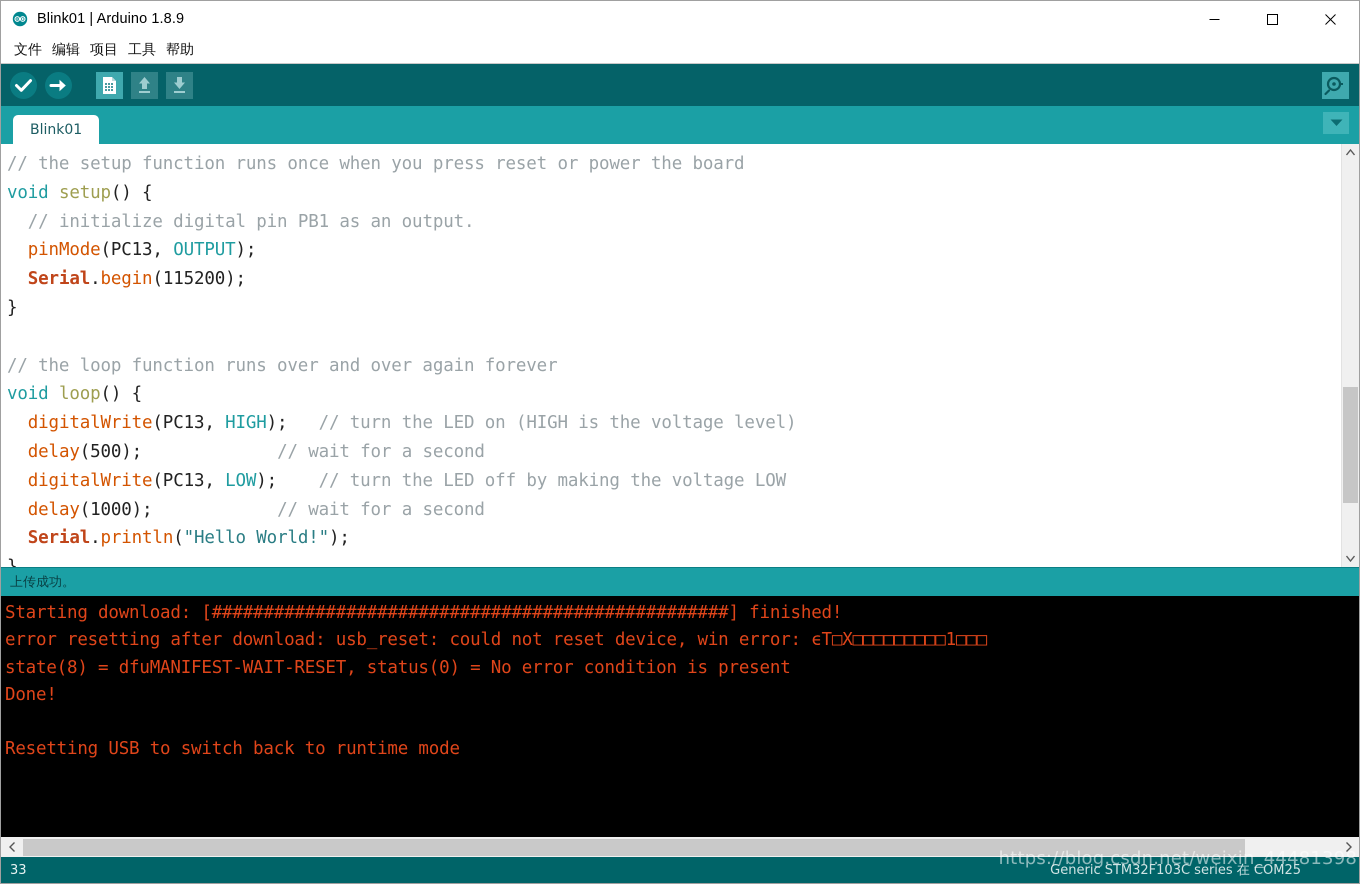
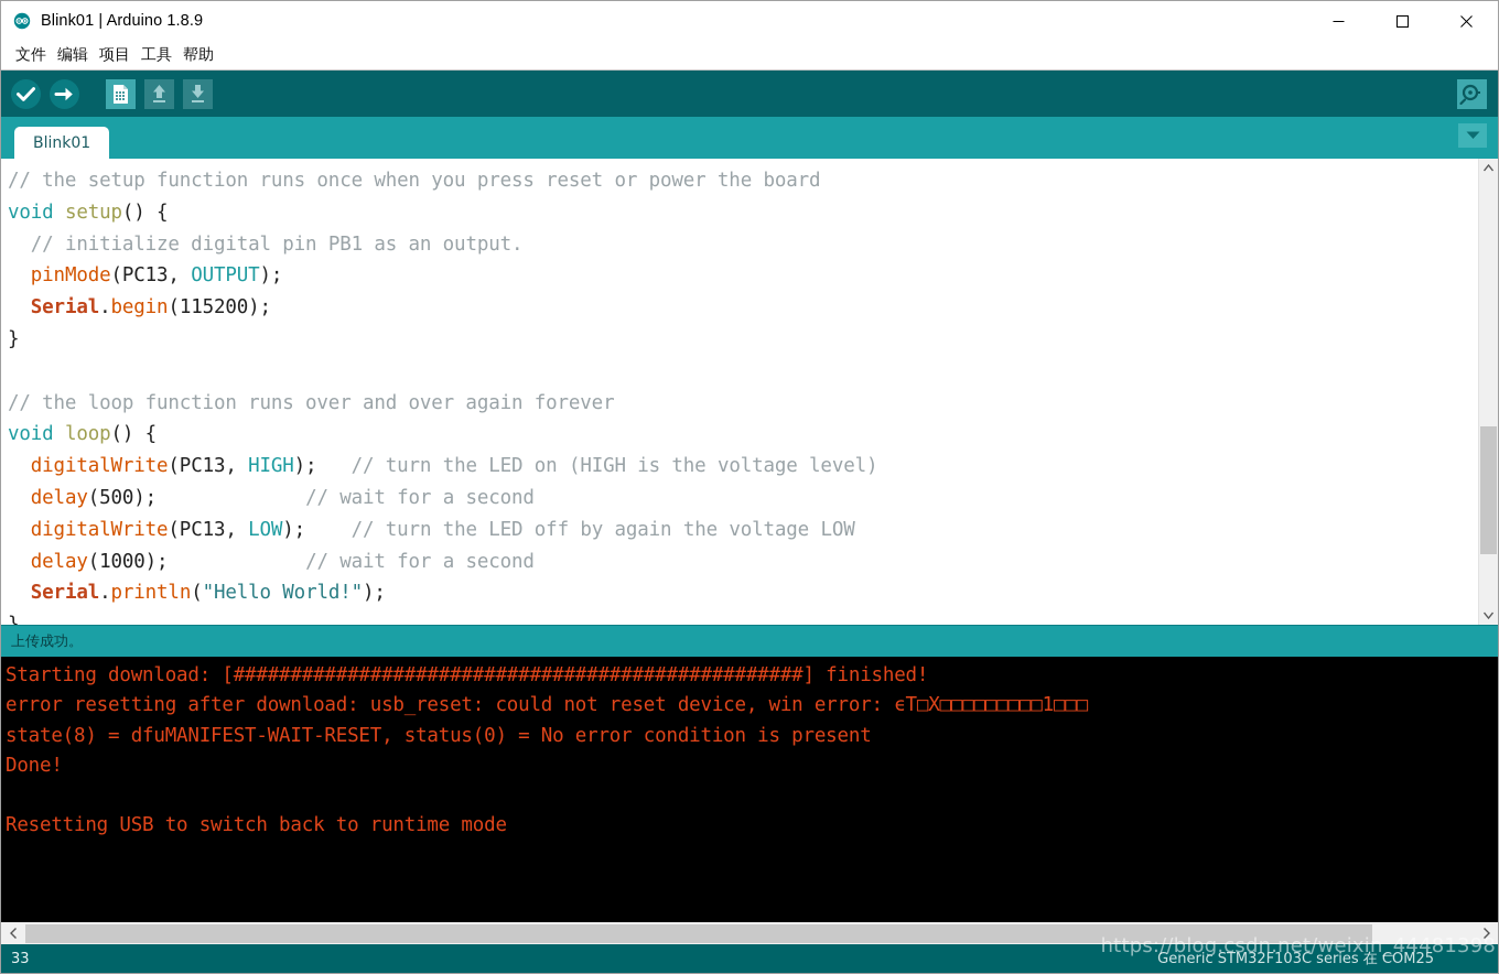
  Blink01 | Arduino 1.8.9
  文件
  编辑
  项目
  工具
  帮助
  Blink01
  // the setup function runs once when you press reset or power the board
  void setup() {
  // initialize digital pin PB1 as an output.
  pinMode(PC13, OUTPUT);
  Serial.begin(115200);
  }
  // the loop function runs over and over again forever
  void loop() {
  digitalWrite(PC13, HIGH); // turn the LED on (HIGH is the voltage level)
  delay(500); // wait for a second
- digitalWrite(PC13, LOW); // turn the LED off by making the voltage LOW
+ digitalWrite(PC13, LOW); // turn the LED off by again the voltage LOW
  delay(1000); // wait for a second
  Serial.println("Hello World!");
  上传成功。
  Starting download: [##################################################] finished!
  error resetting after download: usb_reset: could not reset device, win error: ϵT□X□□□□□□□□□1□□□
  state(8) = dfuMANIFEST-WAIT-RESET, status(0) = No error condition is present
  Done!
  Resetting USB to switch back to runtime mode
  33
  Generic STM32F103C series 在 COM25
  https://blog.csdn.net/weixin_44481398
